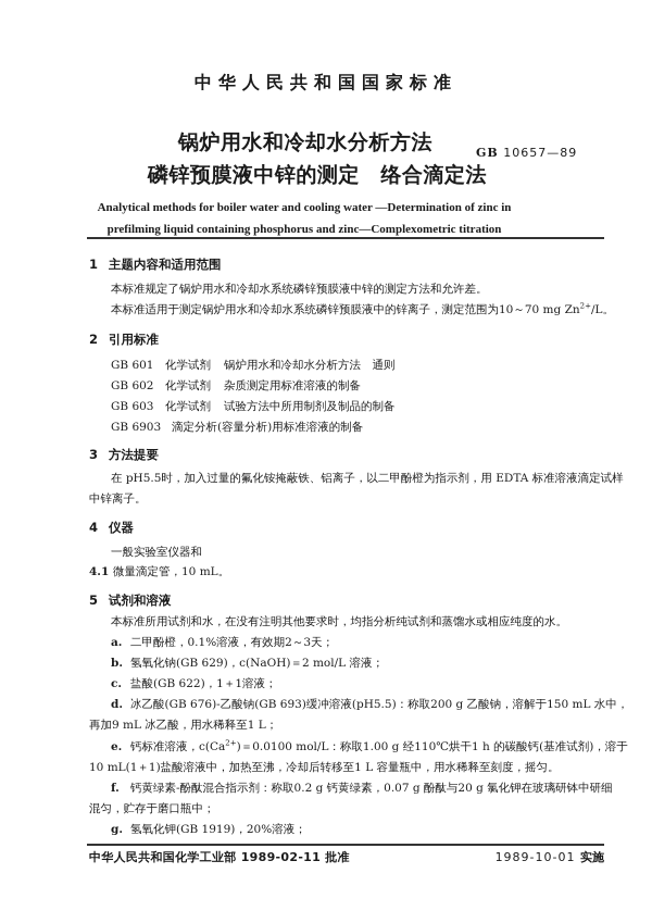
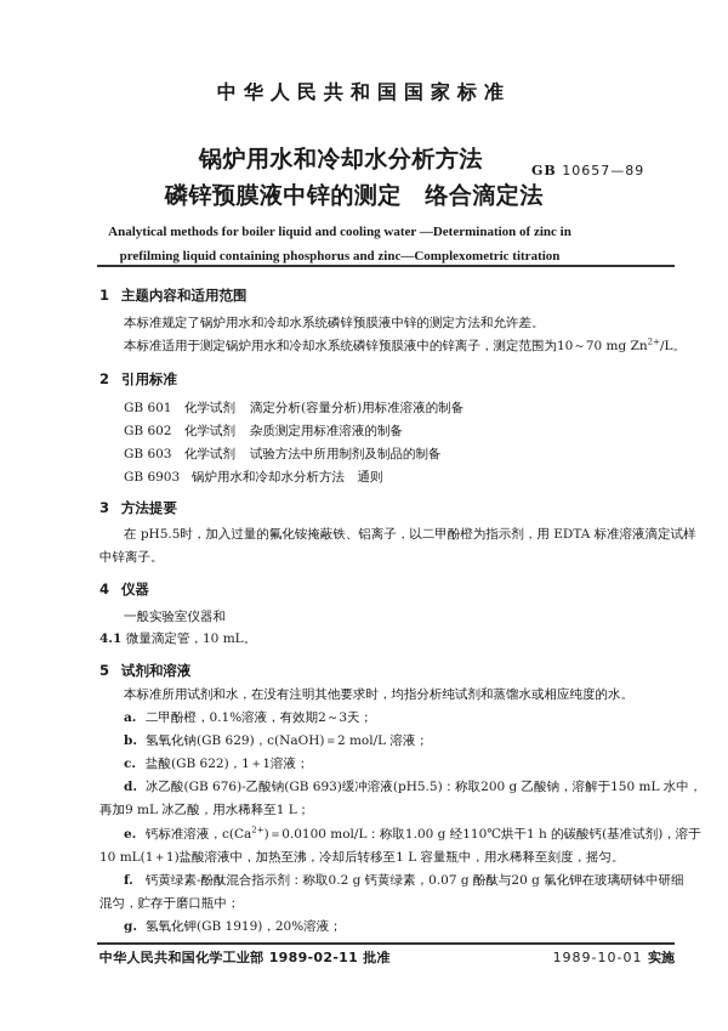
  中华人民共和国国家标准
  锅炉用水和冷却水分析方法
  磷锌预膜液中锌的测定 络合滴定法
  GB 10657—89
- Analytical methods for boiler water and cooling water —Determination of zinc in
+ Analytical methods for boiler liquid and cooling water —Determination of zinc in
  prefilming liquid containing phosphorus and zinc—Complexometric titration
  1 主题内容和适用范围
  本标准规定了锅炉用水和冷却水系统磷锌预膜液中锌的测定方法和允许差。
  本标准适用于测定锅炉用水和冷却水系统磷锌预膜液中的锌离子，测定范围为10～70 mg Zn2+/L。
  2 引用标准
- GB 601 化学试剂 锅炉用水和冷却水分析方法 通则
+ GB 601 化学试剂 滴定分析(容量分析)用标准溶液的制备
  GB 602 化学试剂 杂质测定用标准溶液的制备
  GB 603 化学试剂 试验方法中所用制剂及制品的制备
- GB 6903 滴定分析(容量分析)用标准溶液的制备
+ GB 6903 锅炉用水和冷却水分析方法 通则
  3 方法提要
  在 pH5.5时，加入过量的氟化铵掩蔽铁、铝离子，以二甲酚橙为指示剂，用 EDTA 标准溶液滴定试样
  中锌离子。
  4 仪器
  一般实验室仪器和
  4.1 微量滴定管，10 mL。
  5 试剂和溶液
  本标准所用试剂和水，在没有注明其他要求时，均指分析纯试剂和蒸馏水或相应纯度的水。
  a. 二甲酚橙，0.1%溶液，有效期2～3天；
  b. 氢氧化钠(GB 629)，c(NaOH)＝2 mol/L 溶液；
  c. 盐酸(GB 622)，1＋1溶液；
  d. 冰乙酸(GB 676)-乙酸钠(GB 693)缓冲溶液(pH5.5)：称取200 g 乙酸钠，溶解于150 mL 水中，
  再加9 mL 冰乙酸，用水稀释至1 L；
  e. 钙标准溶液，c(Ca2+)＝0.0100 mol/L：称取1.00 g 经110℃烘干1 h 的碳酸钙(基准试剂)，溶于
  10 mL(1＋1)盐酸溶液中，加热至沸，冷却后转移至1 L 容量瓶中，用水稀释至刻度，摇匀。
  f. 钙黄绿素-酚酞混合指示剂：称取0.2 g 钙黄绿素，0.07 g 酚酞与20 g 氯化钾在玻璃研钵中研细
  混匀，贮存于磨口瓶中；
  g. 氢氧化钾(GB 1919)，20%溶液；
  中华人民共和国化学工业部 1989-02-11 批准
  1989-10-01 实施
